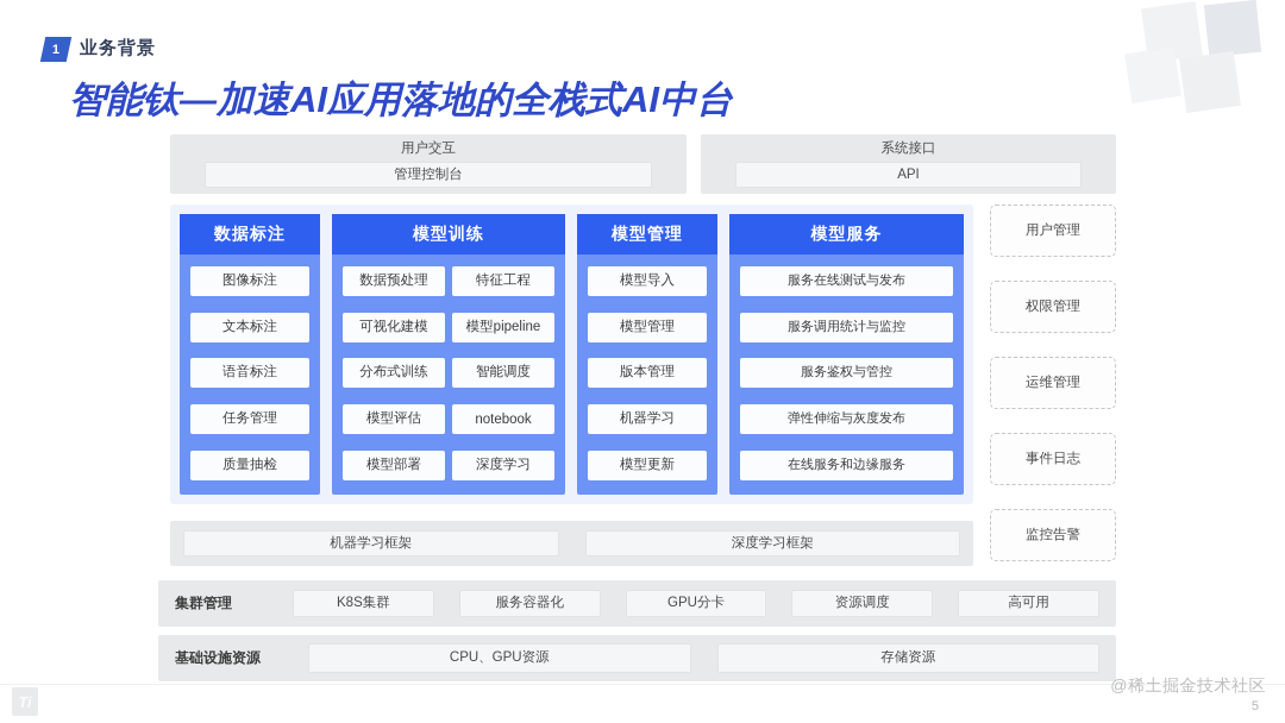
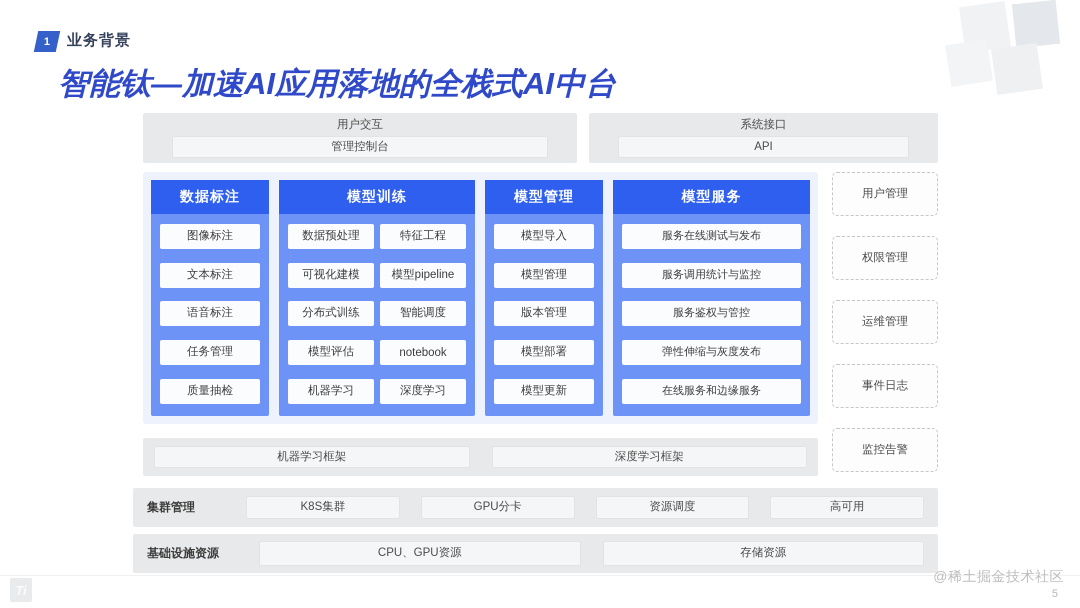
  业务背景
  智能钛—加速AI应用落地的全栈式AI中台
  用户交互
  管理控制台
  系统接口
  API
  数据标注
  图像标注
  文本标注
  语音标注
  任务管理
  质量抽检
  模型训练
  数据预处理
  特征工程
  可视化建模
  模型pipeline
  分布式训练
  智能调度
  模型评估
  notebook
- 模型部署
+ 机器学习
  深度学习
  模型管理
  模型导入
  模型管理
  版本管理
- 机器学习
+ 模型部署
  模型更新
  模型服务
  服务在线测试与发布
  服务调用统计与监控
  服务鉴权与管控
  弹性伸缩与灰度发布
  在线服务和边缘服务
  用户管理
  权限管理
  运维管理
  事件日志
  监控告警
  机器学习框架
  深度学习框架
  集群管理
  K8S集群
- 服务容器化
  GPU分卡
  资源调度
  高可用
  基础设施资源
  CPU、GPU资源
  存储资源
  @稀土掘金技术社区
  5
